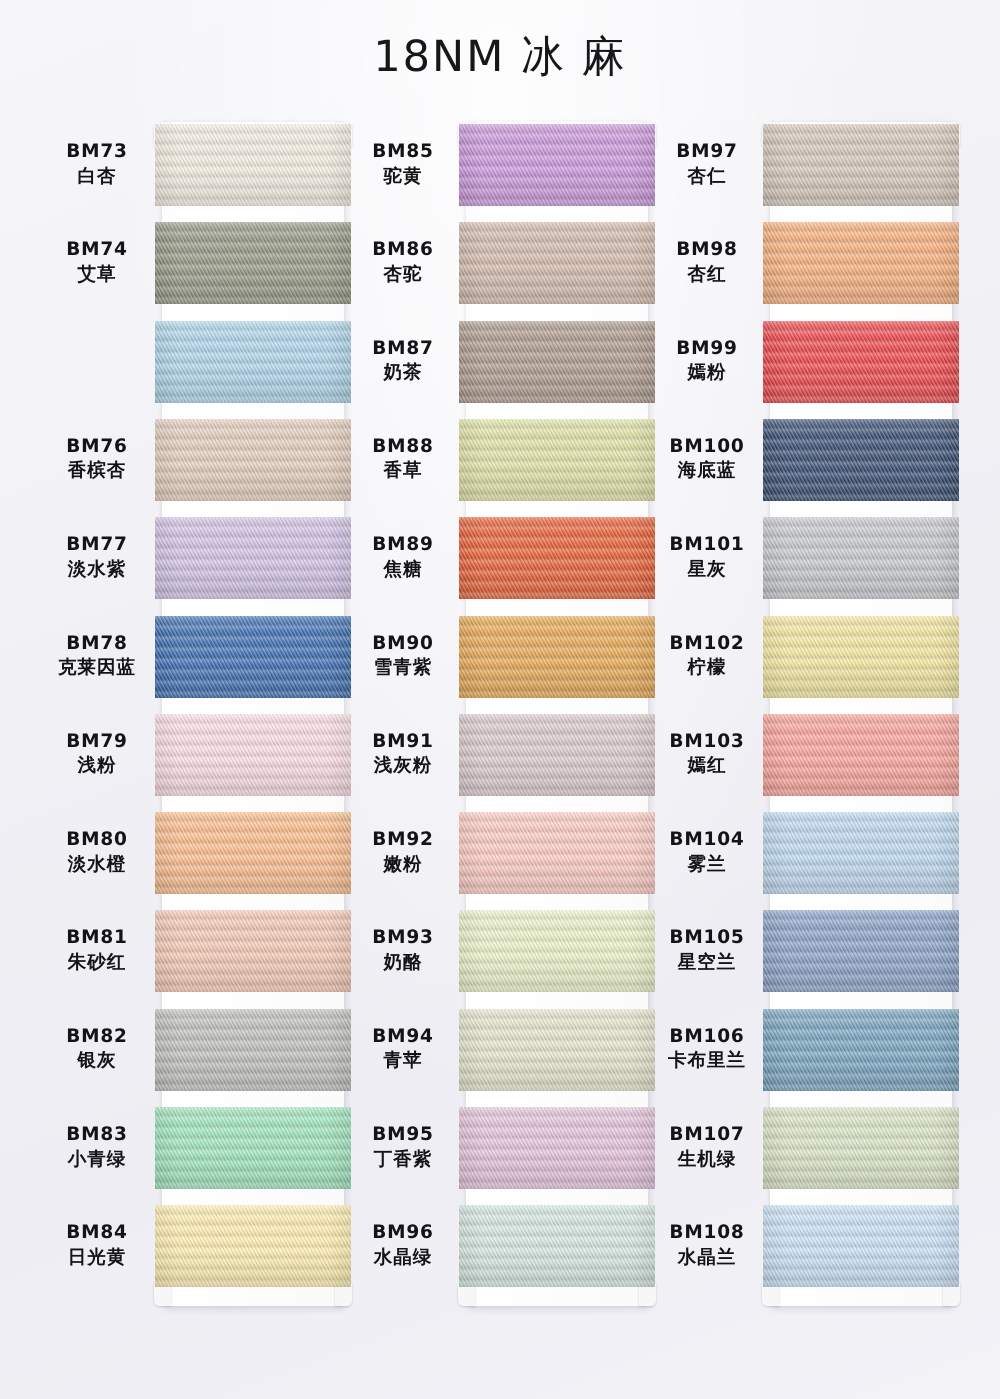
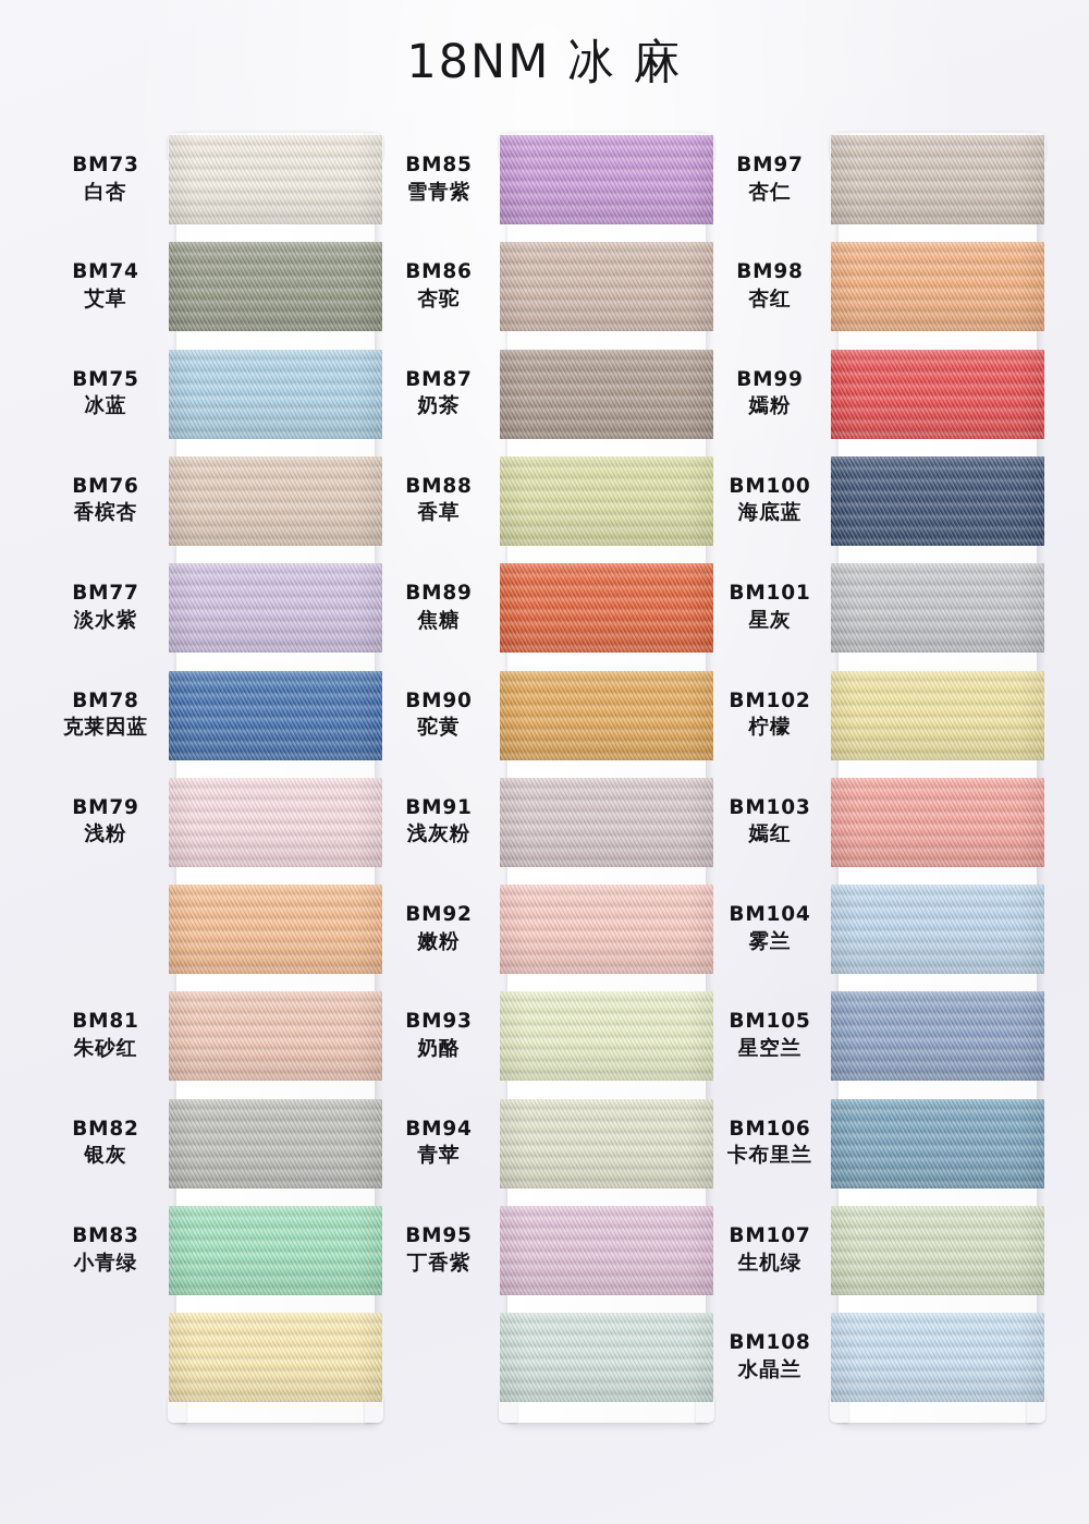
  18NM 冰 麻
  BM73
  白杏
  BM74
  艾草
+ BM75
+ 冰蓝
  BM76
  香槟杏
  BM77
  淡水紫
  BM78
  克莱因蓝
  BM79
  浅粉
- BM80
- 淡水橙
  BM81
  朱砂红
  BM82
  银灰
  BM83
  小青绿
- BM84
- 日光黄
  BM85
- 驼黄
+ 雪青紫
  BM86
  杏驼
  BM87
  奶茶
  BM88
  香草
  BM89
  焦糖
  BM90
- 雪青紫
+ 驼黄
  BM91
  浅灰粉
  BM92
  嫩粉
  BM93
  奶酪
  BM94
  青苹
  BM95
  丁香紫
- BM96
- 水晶绿
  BM97
  杏仁
  BM98
  杏红
  BM99
  嫣粉
  BM100
  海底蓝
  BM101
  星灰
  BM102
  柠檬
  BM103
  嫣红
  BM104
  雾兰
  BM105
  星空兰
  BM106
  卡布里兰
  BM107
  生机绿
  BM108
  水晶兰
